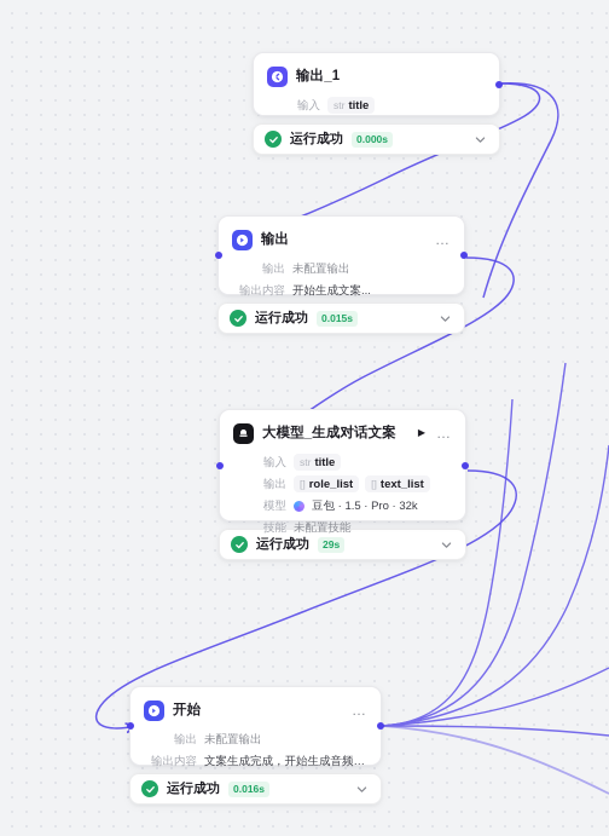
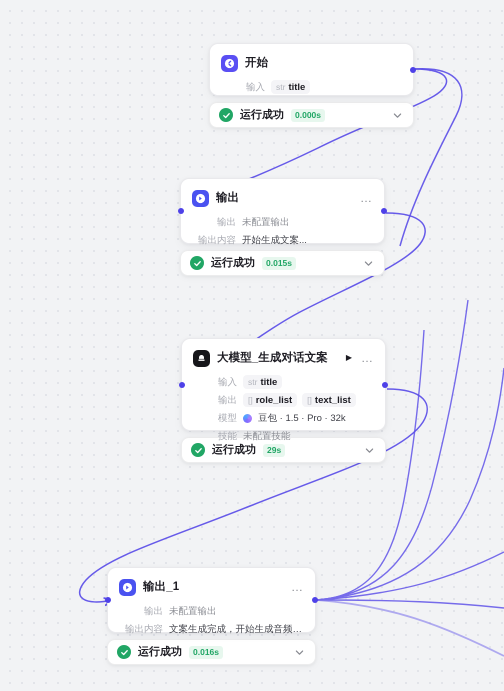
- 输出_1
+ 开始
  输入
  str
  title
  运行成功
  0.000s
  输出
  …
  输出
  未配置输出
  输出内容
  开始生成文案...
  运行成功
  0.015s
  大模型_生成对话文案
  ▶
  …
  输入
  str
  title
  输出
  []
  role_list
  []
  text_list
  模型
  豆包 · 1.5 · Pro · 32k
  技能
  未配置技能
  运行成功
  29s
- 开始
+ 输出_1
  …
  输出
  未配置输出
  输出内容
  文案生成完成，开始生成音频数
  运行成功
  0.016s
